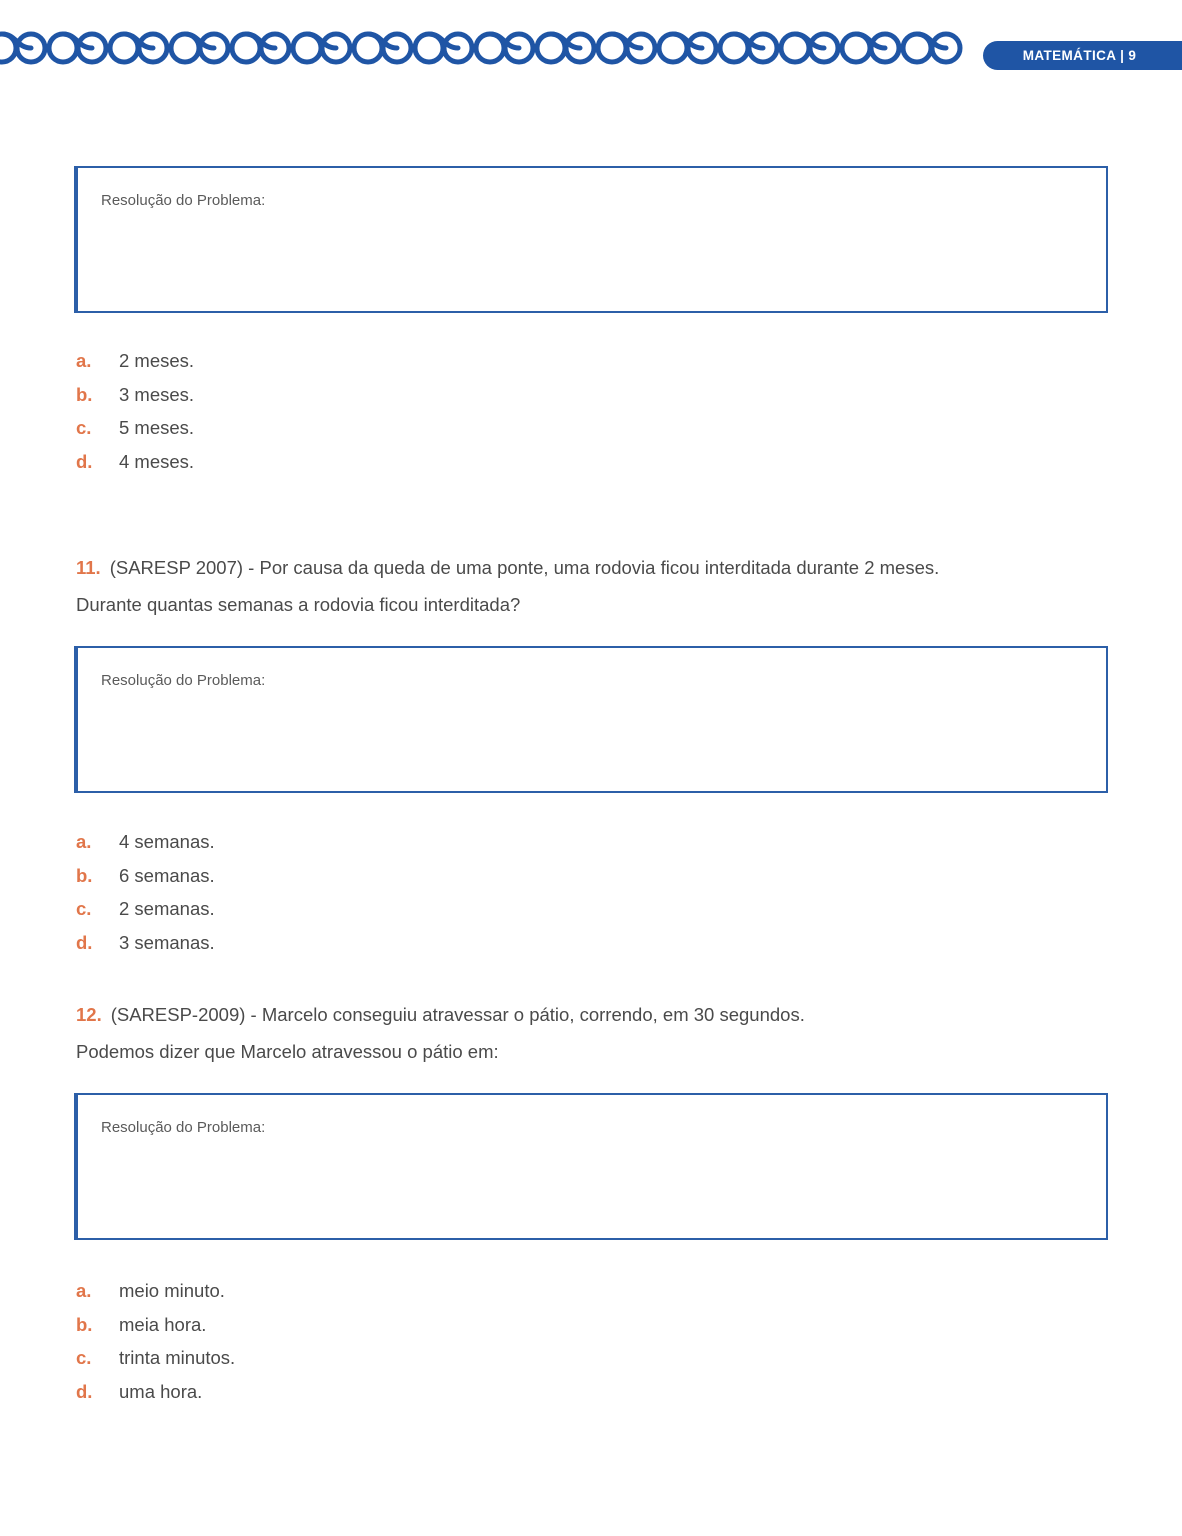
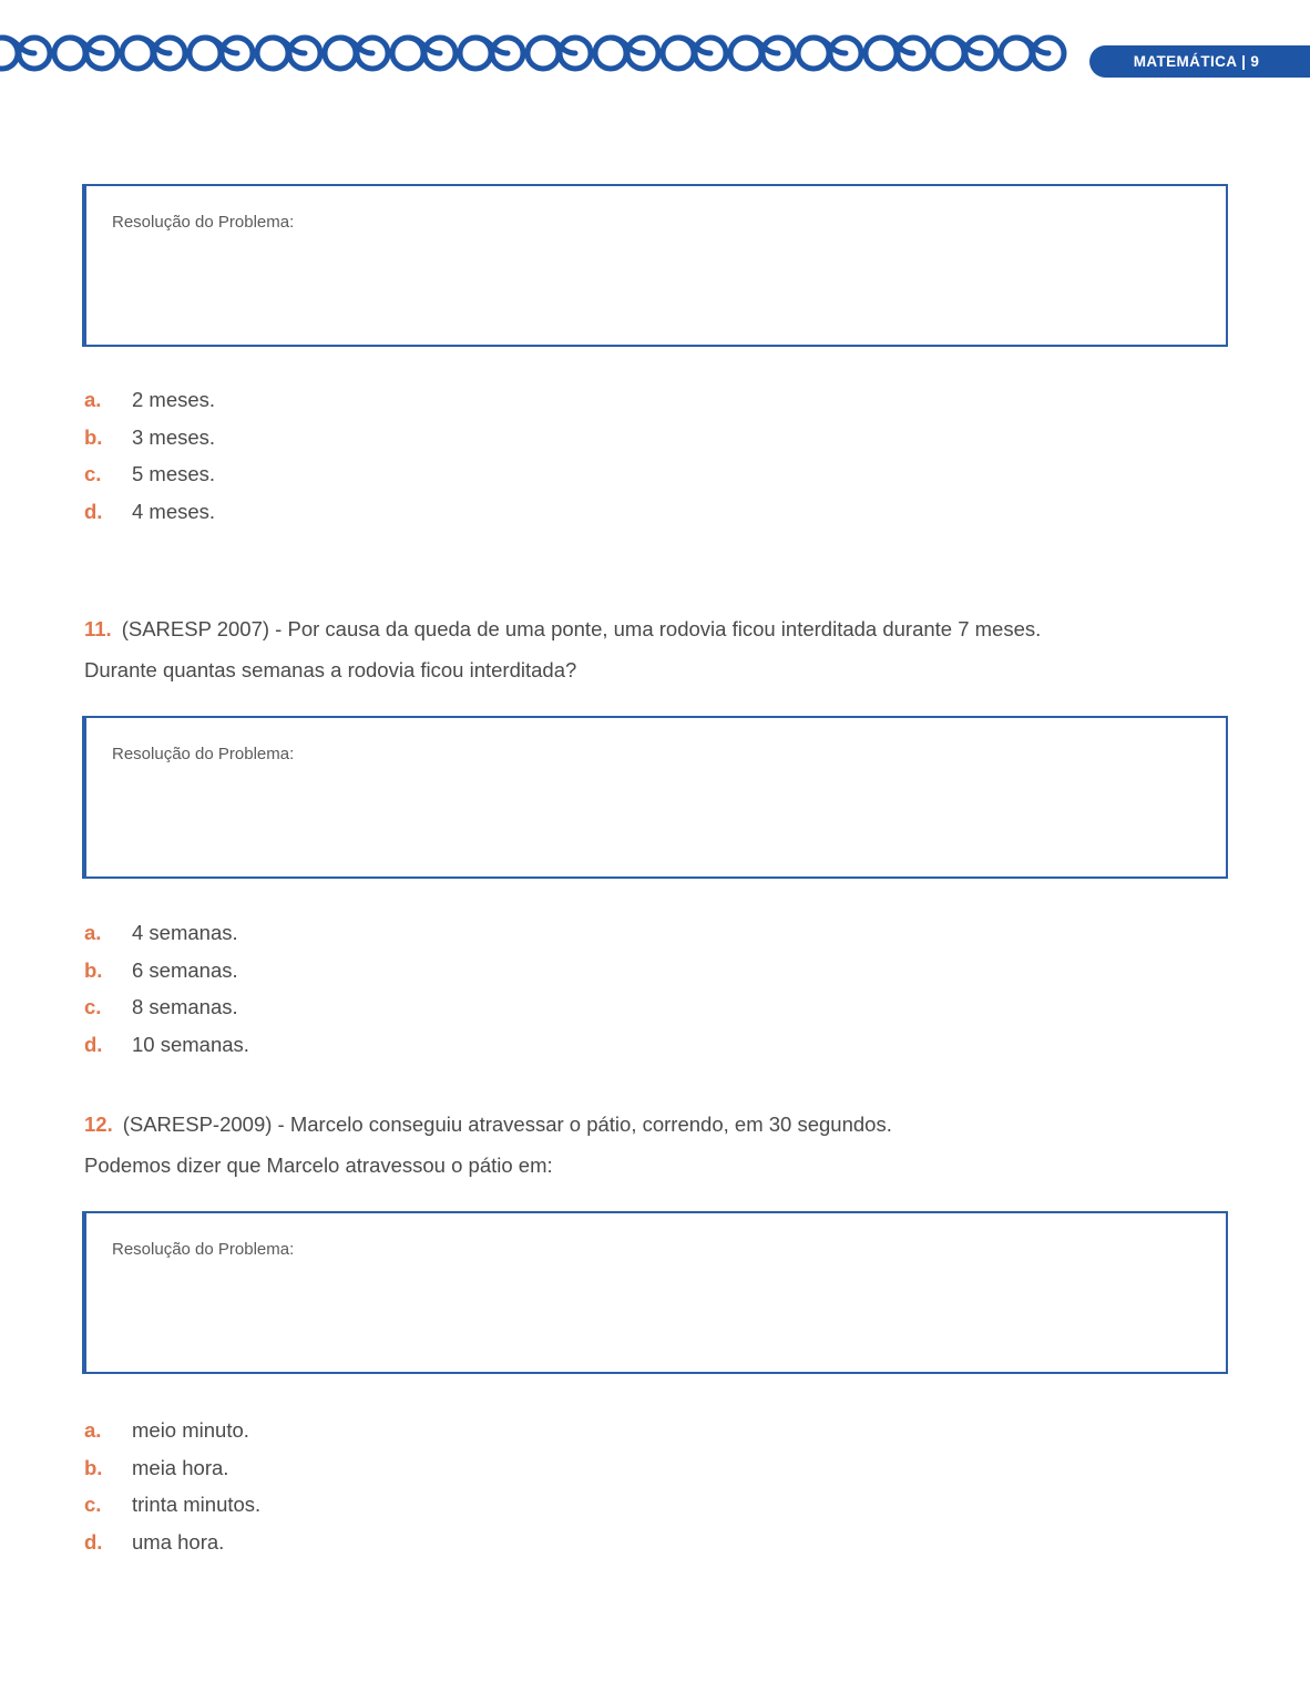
  MATEMÁTICA | 9
  Resolução do Problema:
  a.
  2 meses.
  b.
  3 meses.
  c.
  5 meses.
  d.
  4 meses.
- 11. (SARESP 2007) - Por causa da queda de uma ponte, uma rodovia ficou interditada durante 2 meses.
+ 11. (SARESP 2007) - Por causa da queda de uma ponte, uma rodovia ficou interditada durante 7 meses.
  Durante quantas semanas a rodovia ficou interditada?
  Resolução do Problema:
  a.
  4 semanas.
  b.
  6 semanas.
  c.
- 2 semanas.
+ 8 semanas.
  d.
- 3 semanas.
+ 10 semanas.
  12. (SARESP-2009) - Marcelo conseguiu atravessar o pátio, correndo, em 30 segundos.
  Podemos dizer que Marcelo atravessou o pátio em:
  Resolução do Problema:
  a.
  meio minuto.
  b.
  meia hora.
  c.
  trinta minutos.
  d.
  uma hora.
